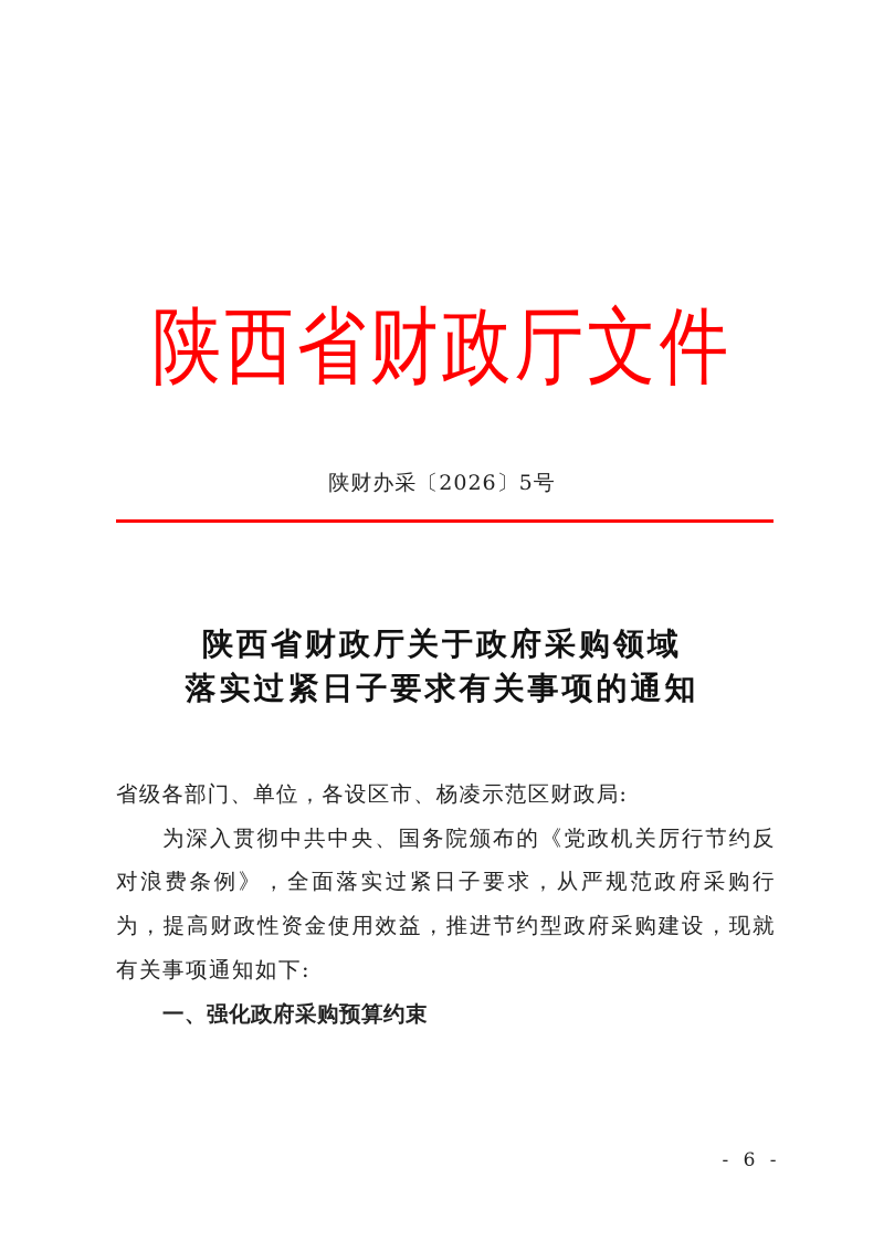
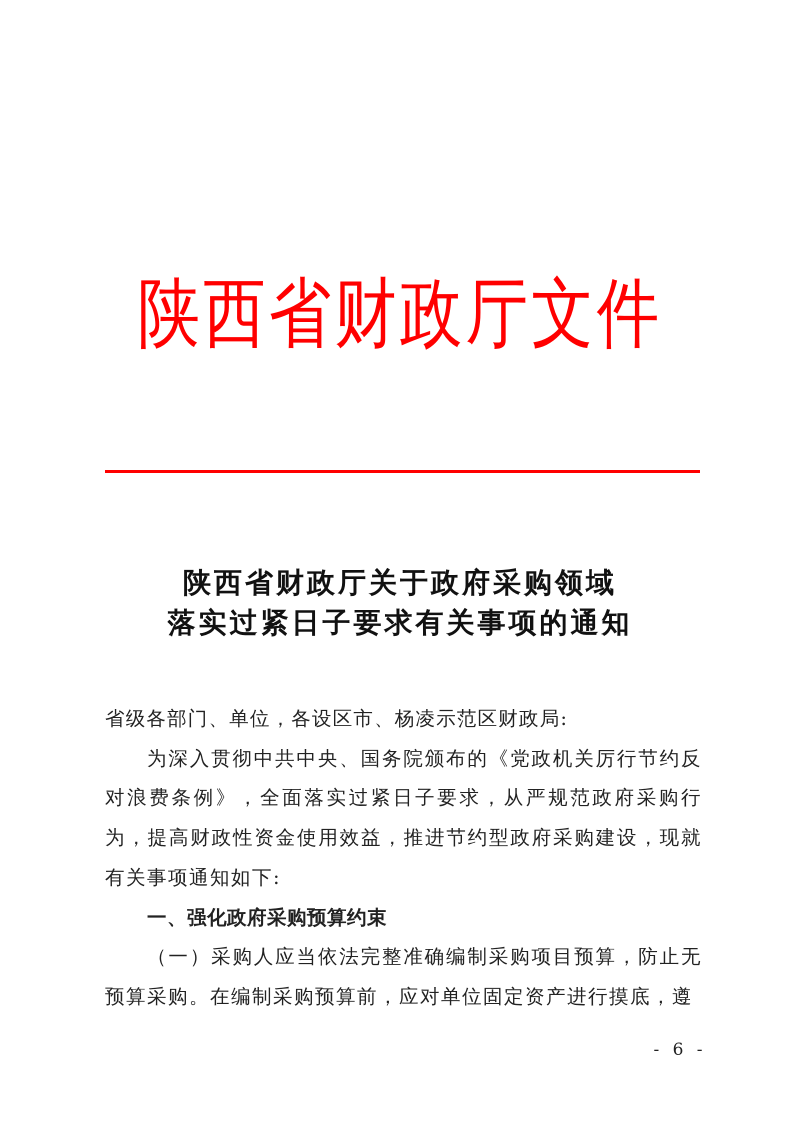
  陕西省财政厅文件
- 陕财办采〔2026〕5号
  陕西省财政厅关于政府采购领域
  落实过紧日子要求有关事项的通知
  省级各部门、单位，各设区市、杨凌示范区财政局:
  为深入贯彻中共中央、国务院颁布的《党政机关厉行节约反对浪费条例》，全面落实过紧日子要求，从严规范政府采购行为，提高财政性资金使用效益，推进节约型政府采购建设，现就有关事项通知如下:
  一、强化政府采购预算约束
+ （一）采购人应当依法完整准确编制采购项目预算，防止无预算采购。在编制采购预算前，应对单位固定资产进行摸底，遵
  - 6 -
